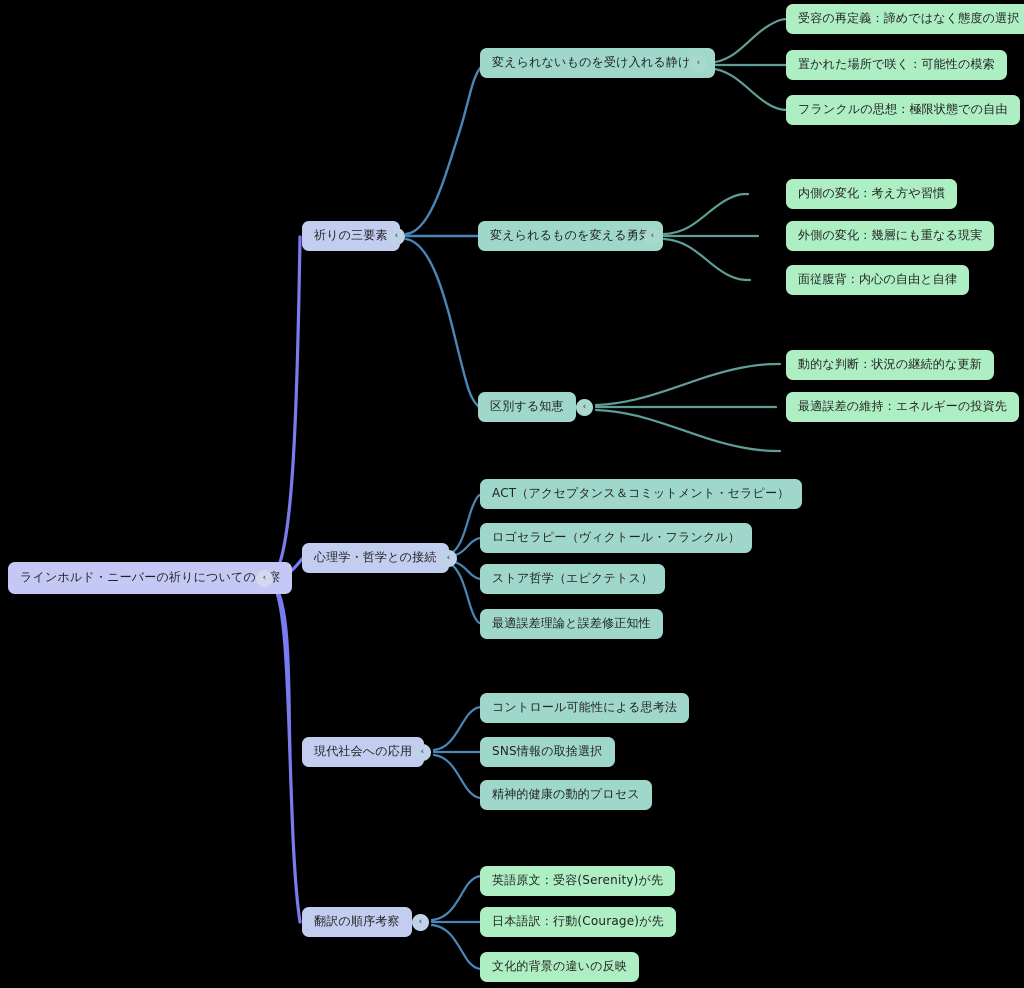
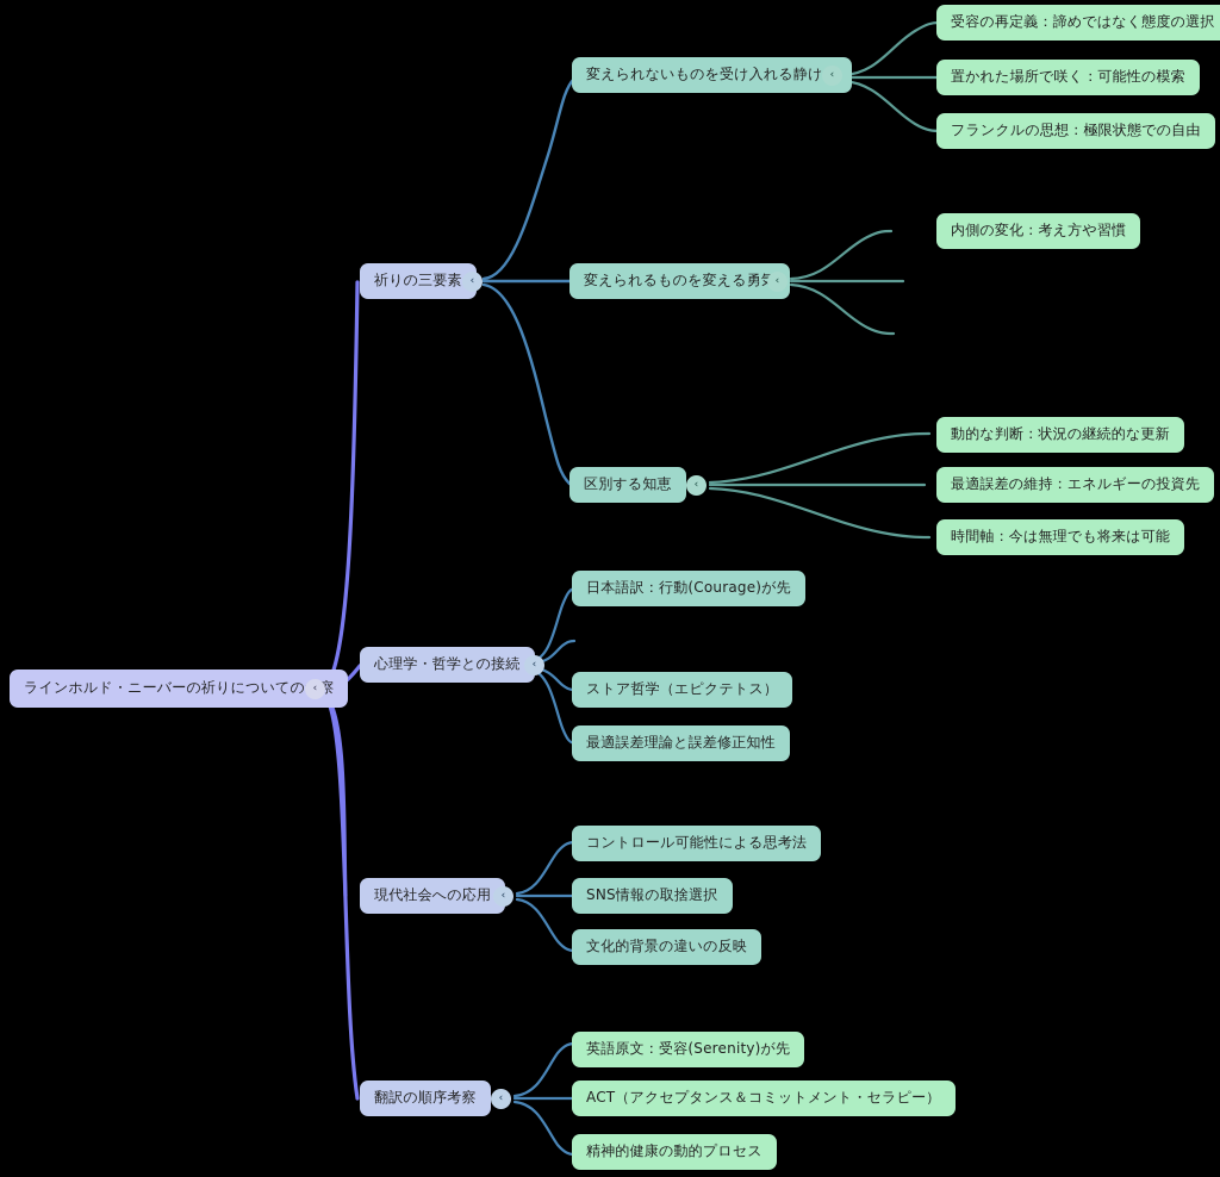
  ラインホルド・ニーバーの祈りについての察
  ‹
  祈りの三要素
  ‹
  変えられないものを受け入れる静け
  ‹
  受容の再定義：諦めではなく態度の選択
  置かれた場所で咲く：可能性の模索
  フランクルの思想：極限状態での自由
  変えられるものを変える勇
  ‹
  内側の変化：考え方や習慣
- 外側の変化：幾層にも重なる現実
- 面従腹背：内心の自由と自律
  区別する知恵
  ‹
  動的な判断：状況の継続的な更新
  最適誤差の維持：エネルギーの投資先
+ 時間軸：今は無理でも将来は可能
  心理学・哲学との接続
  ‹
- ACT（アクセプタンス＆コミットメント・セラピー）
+ 日本語訳：行動(Courage)が先
- ロゴセラピー（ヴィクトール・フランクル）
  ストア哲学（エピクテトス）
  最適誤差理論と誤差修正知性
  現代社会への応用
  ‹
  コントロール可能性による思考法
  SNS情報の取捨選択
- 精神的健康の動的プロセス
+ 文化的背景の違いの反映
  翻訳の順序考察
  ‹
  英語原文：受容(Serenity)が先
- 日本語訳：行動(Courage)が先
+ ACT（アクセプタンス＆コミットメント・セラピー）
- 文化的背景の違いの反映
+ 精神的健康の動的プロセス
